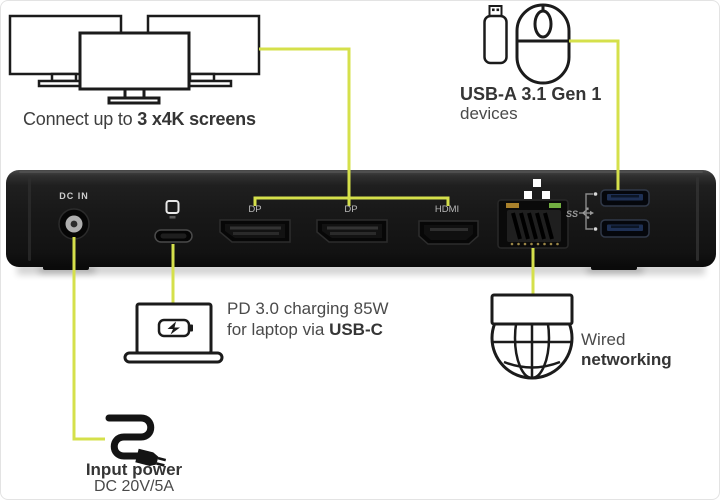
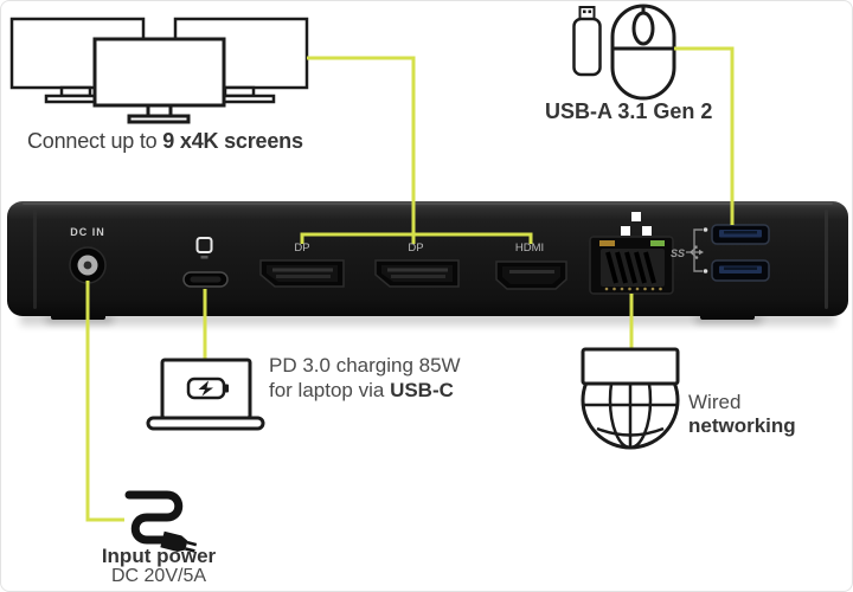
  SS
- Connect up to 3 x4K screens
+ Connect up to 9 x4K screens
- USB-A 3.1 Gen 1
+ USB-A 3.1 Gen 2
- devices
  PD 3.0 charging 85W
  for laptop via USB-C
  Wired networking
  Input power
  DC 20V/5A
  DC IN
  DP
  DP
  HDMI
